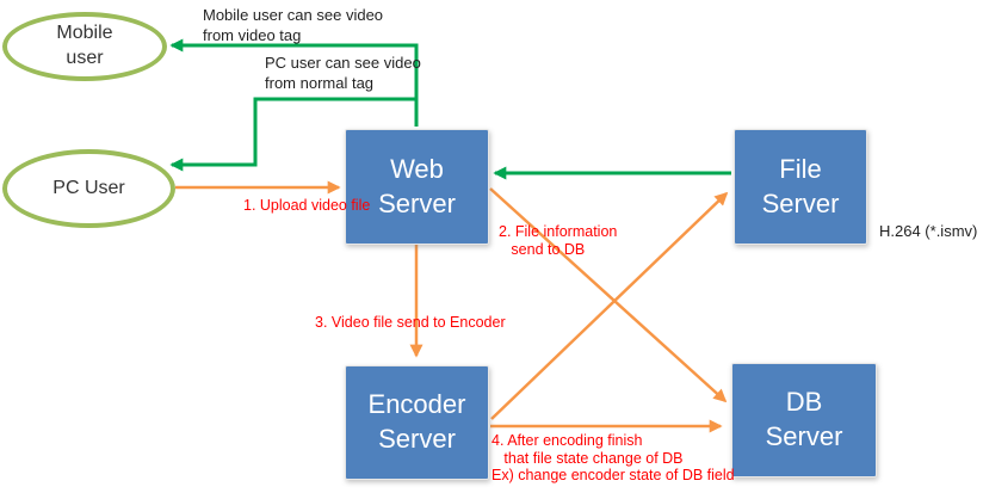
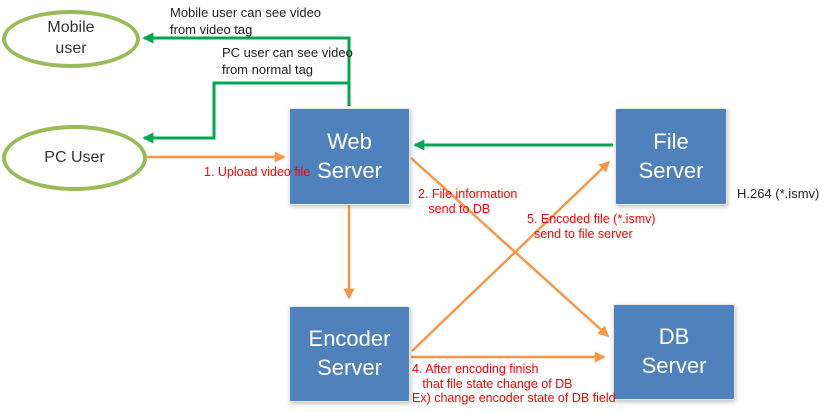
  Mobile
  user
  PC User
  Web
  Server
  File
  Server
  Encoder
  Server
  DB
  Server
  Mobile user can see video
  from video tag
  PC user can see video
  from normal tag
  H.264 (*.ismv)
  1. Upload video file
  2. File information
  send to DB
- 3. Video file send to Encoder
  4. After encoding finish
  that file state change of DB
  Ex) change encoder state of DB field
+ 5. Encoded file (*.ismv)
+ send to file server
